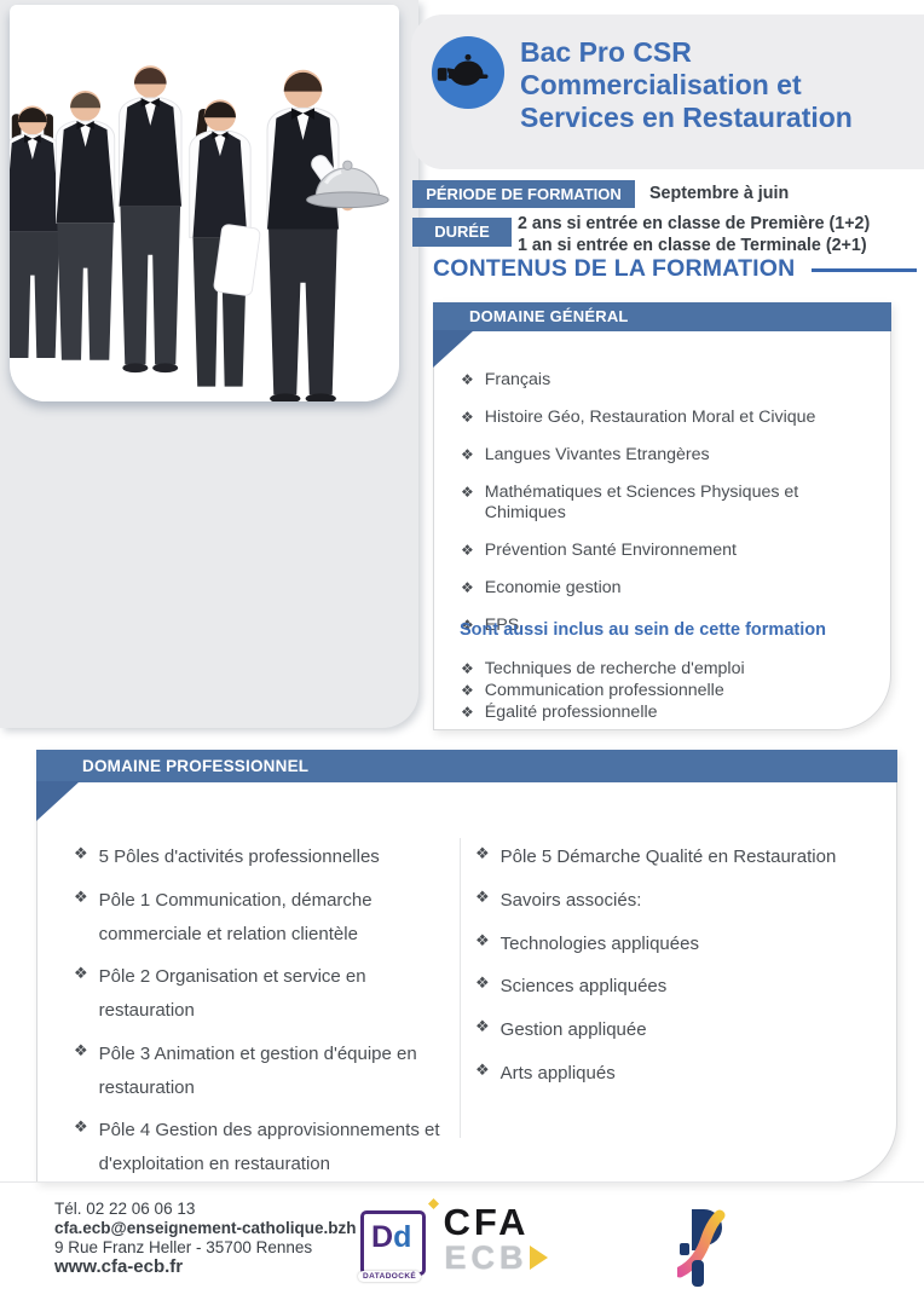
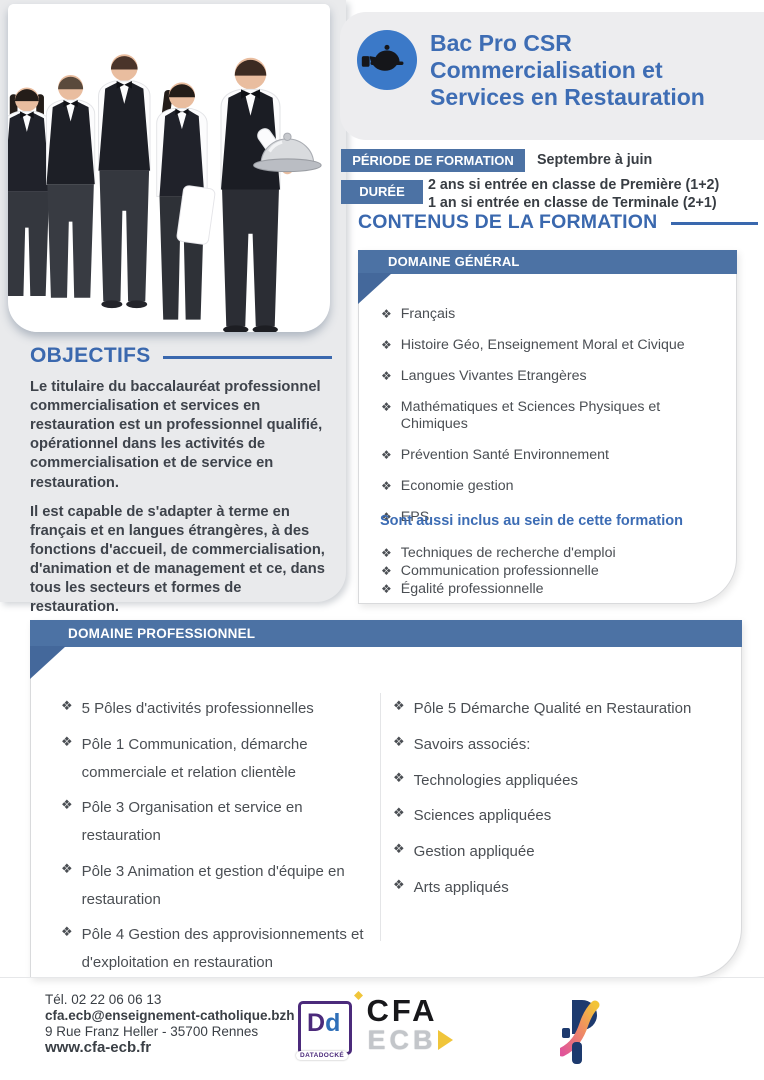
+ OBJECTIFS
+ Le titulaire du baccalauréat professionnel commercialisation et services en restauration est un professionnel qualifié, opérationnel dans les activités de commercialisation et de service en restauration.
+ Il est capable de s'adapter à terme en français et en langues étrangères, à des fonctions d'accueil, de commercialisation, d'animation et de management et ce, dans tous les secteurs et formes de restauration.
  Bac Pro CSR
  Commercialisation et
  Services en Restauration
  PÉRIODE DE FORMATION
  Septembre à juin
  DURÉE
  2 ans si entrée en classe de Première (1+2)
  1 an si entrée en classe de Terminale (2+1)
  CONTENUS DE LA FORMATION
  DOMAINE GÉNÉRAL
  ❖
  Français
  ❖
- Histoire Géo, Restauration Moral et Civique
+ Histoire Géo, Enseignement Moral et Civique
  ❖
  Langues Vivantes Etrangères
  ❖
  Mathématiques et Sciences Physiques et Chimiques
  ❖
  Prévention Santé Environnement
  ❖
  Economie gestion
  ❖
  EPS
  Sont aussi inclus au sein de cette formation
  ❖
  Techniques de recherche d'emploi
  ❖
  Communication professionnelle
  ❖
  Égalité professionnelle
  DOMAINE PROFESSIONNEL
  ❖
  5 Pôles d'activités professionnelles
  ❖
  Pôle 1 Communication, démarche commerciale et relation clientèle
  ❖
- Pôle 2 Organisation et service en restauration
+ Pôle 3 Organisation et service en restauration
  ❖
  Pôle 3 Animation et gestion d'équipe en restauration
  ❖
  Pôle 4 Gestion des approvisionnements et d'exploitation en restauration
  ❖
  Pôle 5 Démarche Qualité en Restauration
  ❖
  Savoirs associés:
  ❖
  Technologies appliquées
  ❖
  Sciences appliquées
  ❖
  Gestion appliquée
  ❖
  Arts appliqués
  Tél. 02 22 06 06 13
  cfa.ecb@enseignement-catholique.bzh
  9 Rue Franz Heller - 35700 Rennes
  www.cfa-ecb.fr
  Dd
  CFA
  ECB
